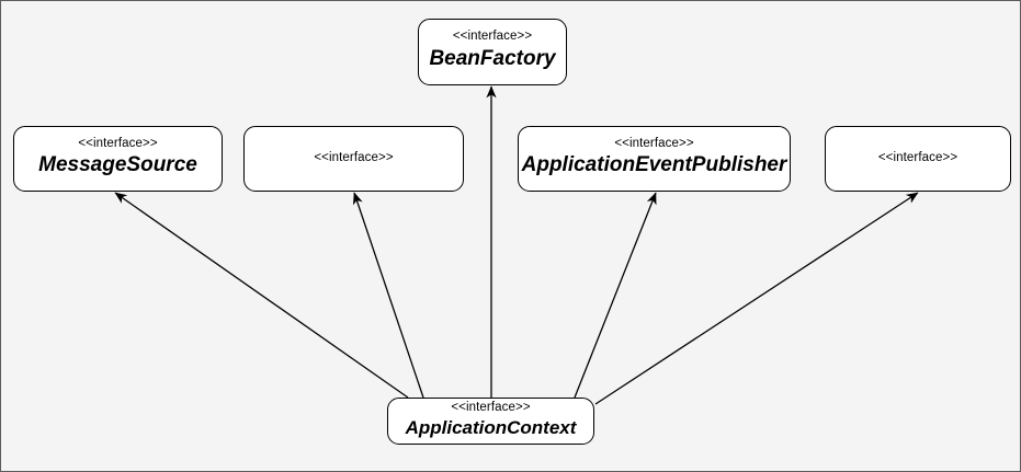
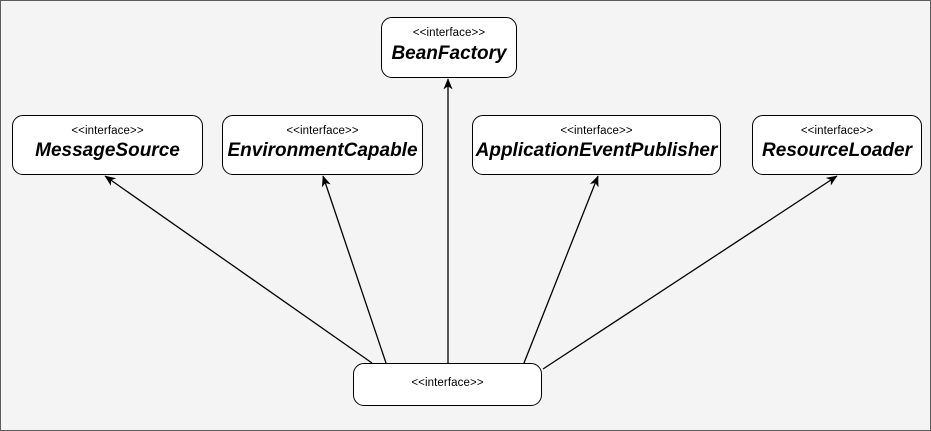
  <<interface>>
  BeanFactory
  <<interface>>
  MessageSource
  <<interface>>
+ EnvironmentCapable
  <<interface>>
  ApplicationEventPublisher
  <<interface>>
+ ResourceLoader
  <<interface>>
- ApplicationContext
